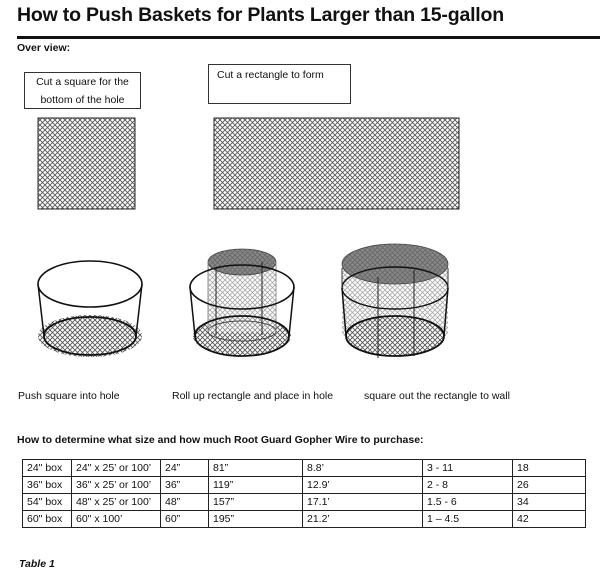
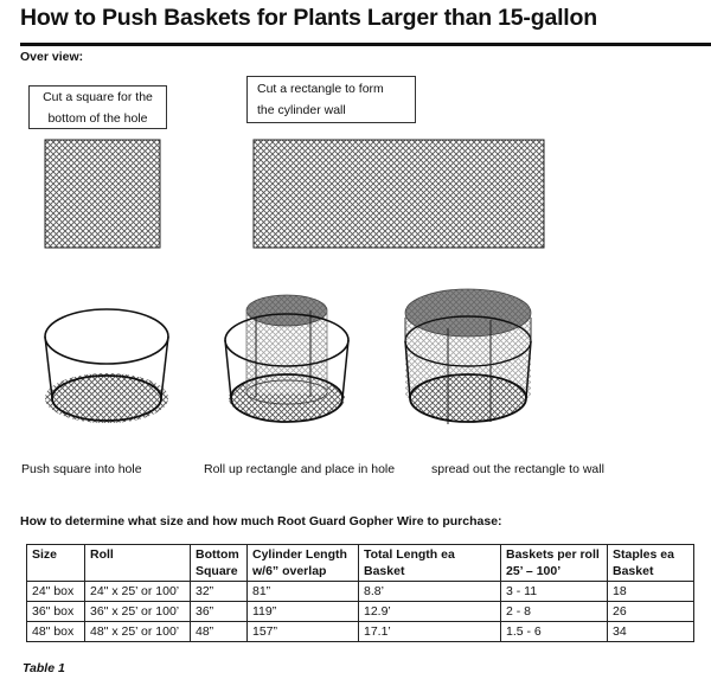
  How to Push Baskets for Plants Larger than 15-gallon
  Over view:
  Cut a square for the
  bottom of the hole
  Cut a rectangle to form
+ the cylinder wall
  Push square into hole
  Roll up rectangle and place in hole
- square out the rectangle to wall
+ spread out the rectangle to wall
  How to determine what size and how much Root Guard Gopher Wire to purchase:
+ Size	Roll	BottomSquare	Cylinder Lengthw/6” overlap	Total Length eaBasket	Baskets per roll25’ – 100’	Staples eaBasket
- 24" box	24" x 25’ or 100’	24”	81”	8.8’	3 - 11	18
+ 24" box	24" x 25’ or 100’	32”	81”	8.8’	3 - 11	18
  36" box	36" x 25’ or 100’	36”	119”	12.9’	2 - 8	26
- 54" box	48" x 25’ or 100’	48”	157”	17.1’	1.5 - 6	34
+ 48" box	48" x 25’ or 100’	48”	157”	17.1’	1.5 - 6	34
- 60" box	60" x 100’	60”	195”	21.2’	1 – 4.5	42
  Table 1
